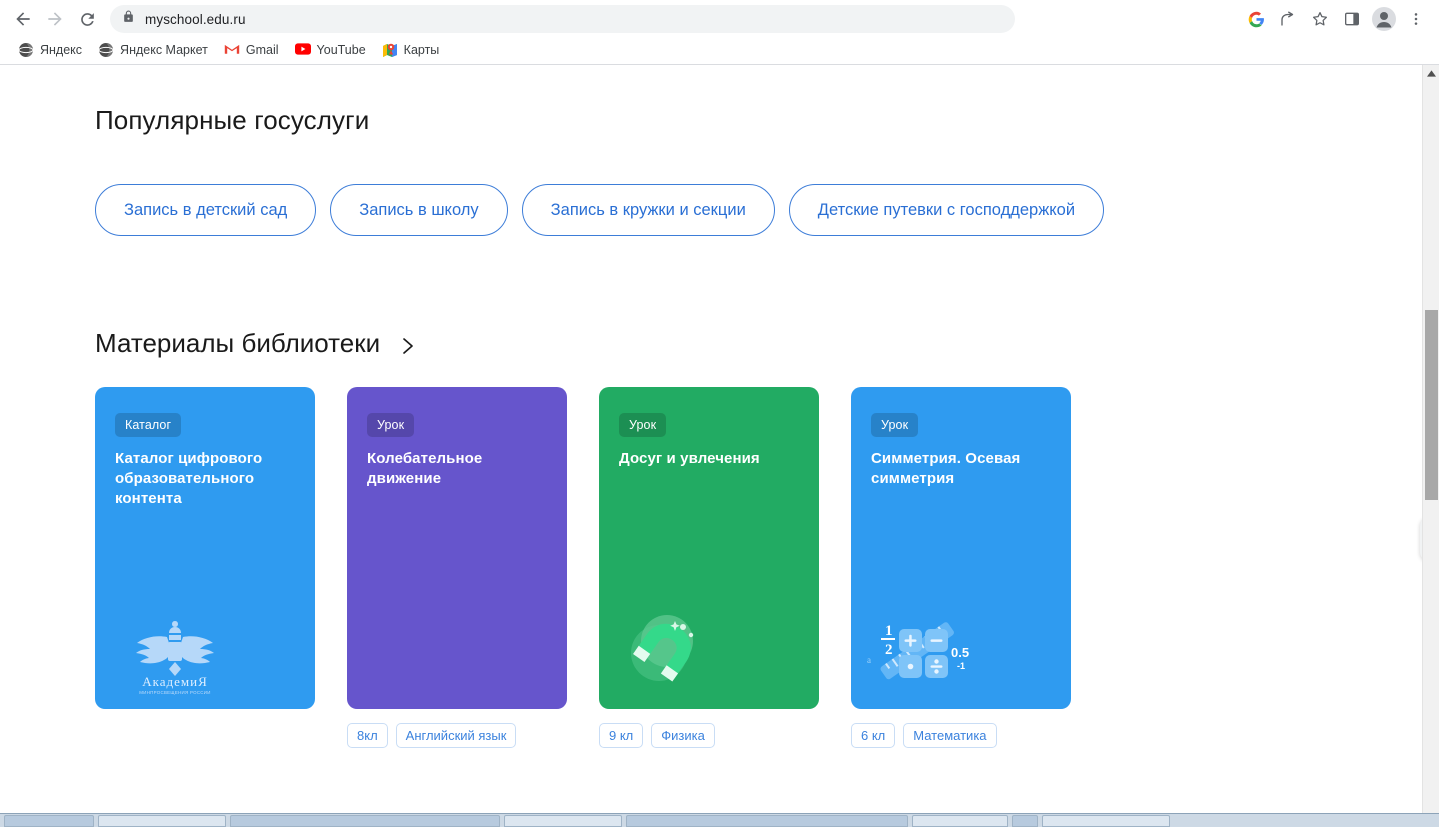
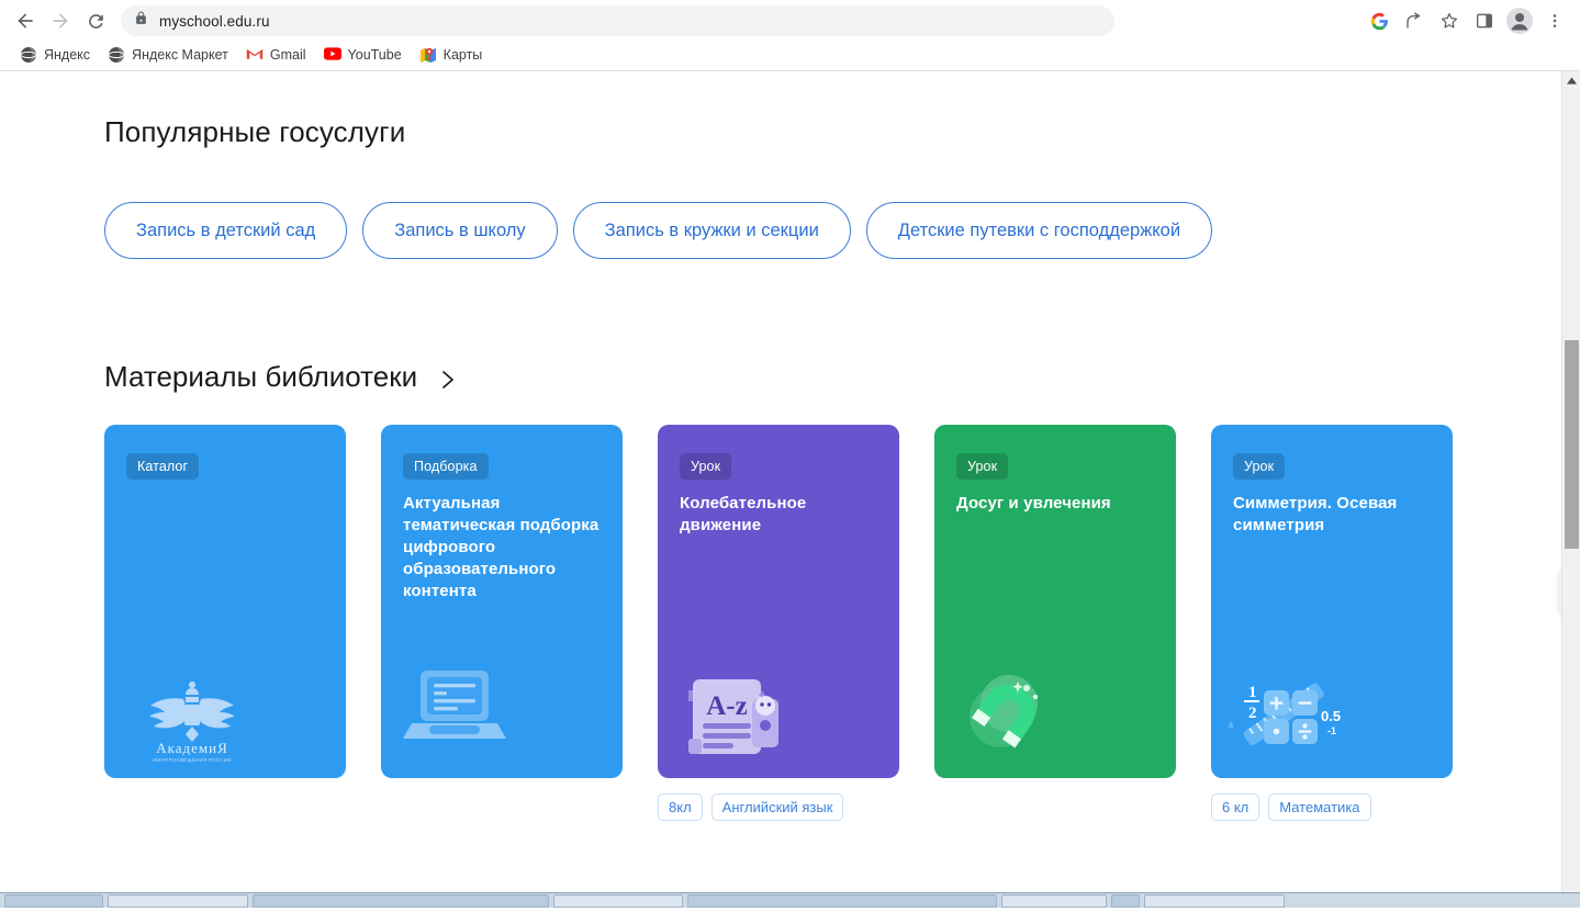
  myschool.edu.ru
  Яндекс
  Яндекс Маркет
  Gmail
  YouTube
  Карты
  Популярные госуслуги
  Запись в детский сад
  Запись в школу
  Запись в кружки и секции
  Детские путевки с господдержкой
  Материалы библиотеки
  Каталог
- Каталог цифрового образовательного контента
  АкадемиЯ
+ Подборка
+ Актуальная тематическая подборка цифрового образовательного контента
  Урок
  Колебательное движение
+ A-z
  8кл
  Английский язык
  Урок
  Досуг и увлечения
- 9 кл
- Физика
  Урок
  Симметрия. Осевая симметрия
  1
  2
  0.5
  -1
  a
  6 кл
  Математика
